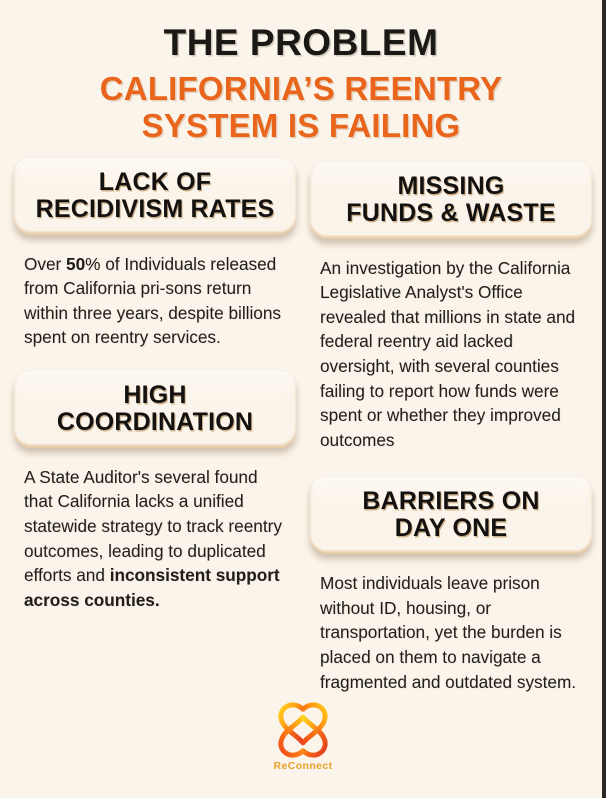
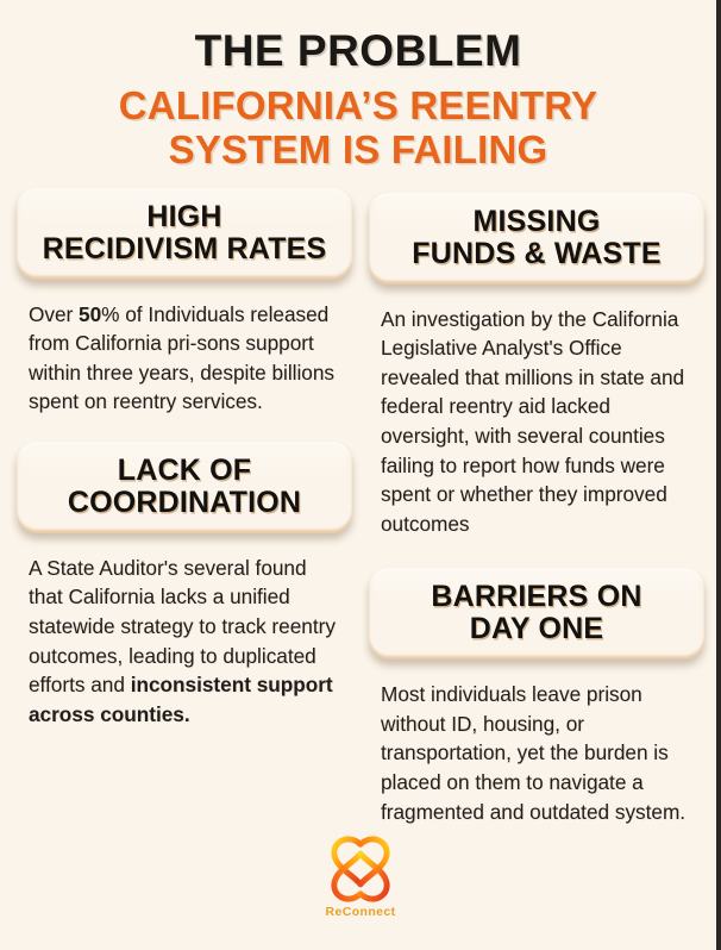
  THE PROBLEM
  CALIFORNIA’S REENTRY
  SYSTEM IS FAILING
- LACK OF
+ HIGH
  RECIDIVISM RATES
- Over 50% of Individuals released from California pri-sons return within three years, despite billions spent on reentry services.
+ Over 50% of Individuals released from California pri-sons support within three years, despite billions spent on reentry services.
- HIGH
+ LACK OF
  COORDINATION
  A State Auditor's several found that California lacks a unified statewide strategy to track reentry outcomes, leading to duplicated efforts and inconsistent support across counties.
  MISSING
  FUNDS & WASTE
  An investigation by the California Legislative Analyst's Office revealed that millions in state and federal reentry aid lacked oversight, with several counties failing to report how funds were spent or whether they improved outcomes
  BARRIERS ON
  DAY ONE
  Most individuals leave prison without ID, housing, or transportation, yet the burden is placed on them to navigate a fragmented and outdated system.
  ReConnect
